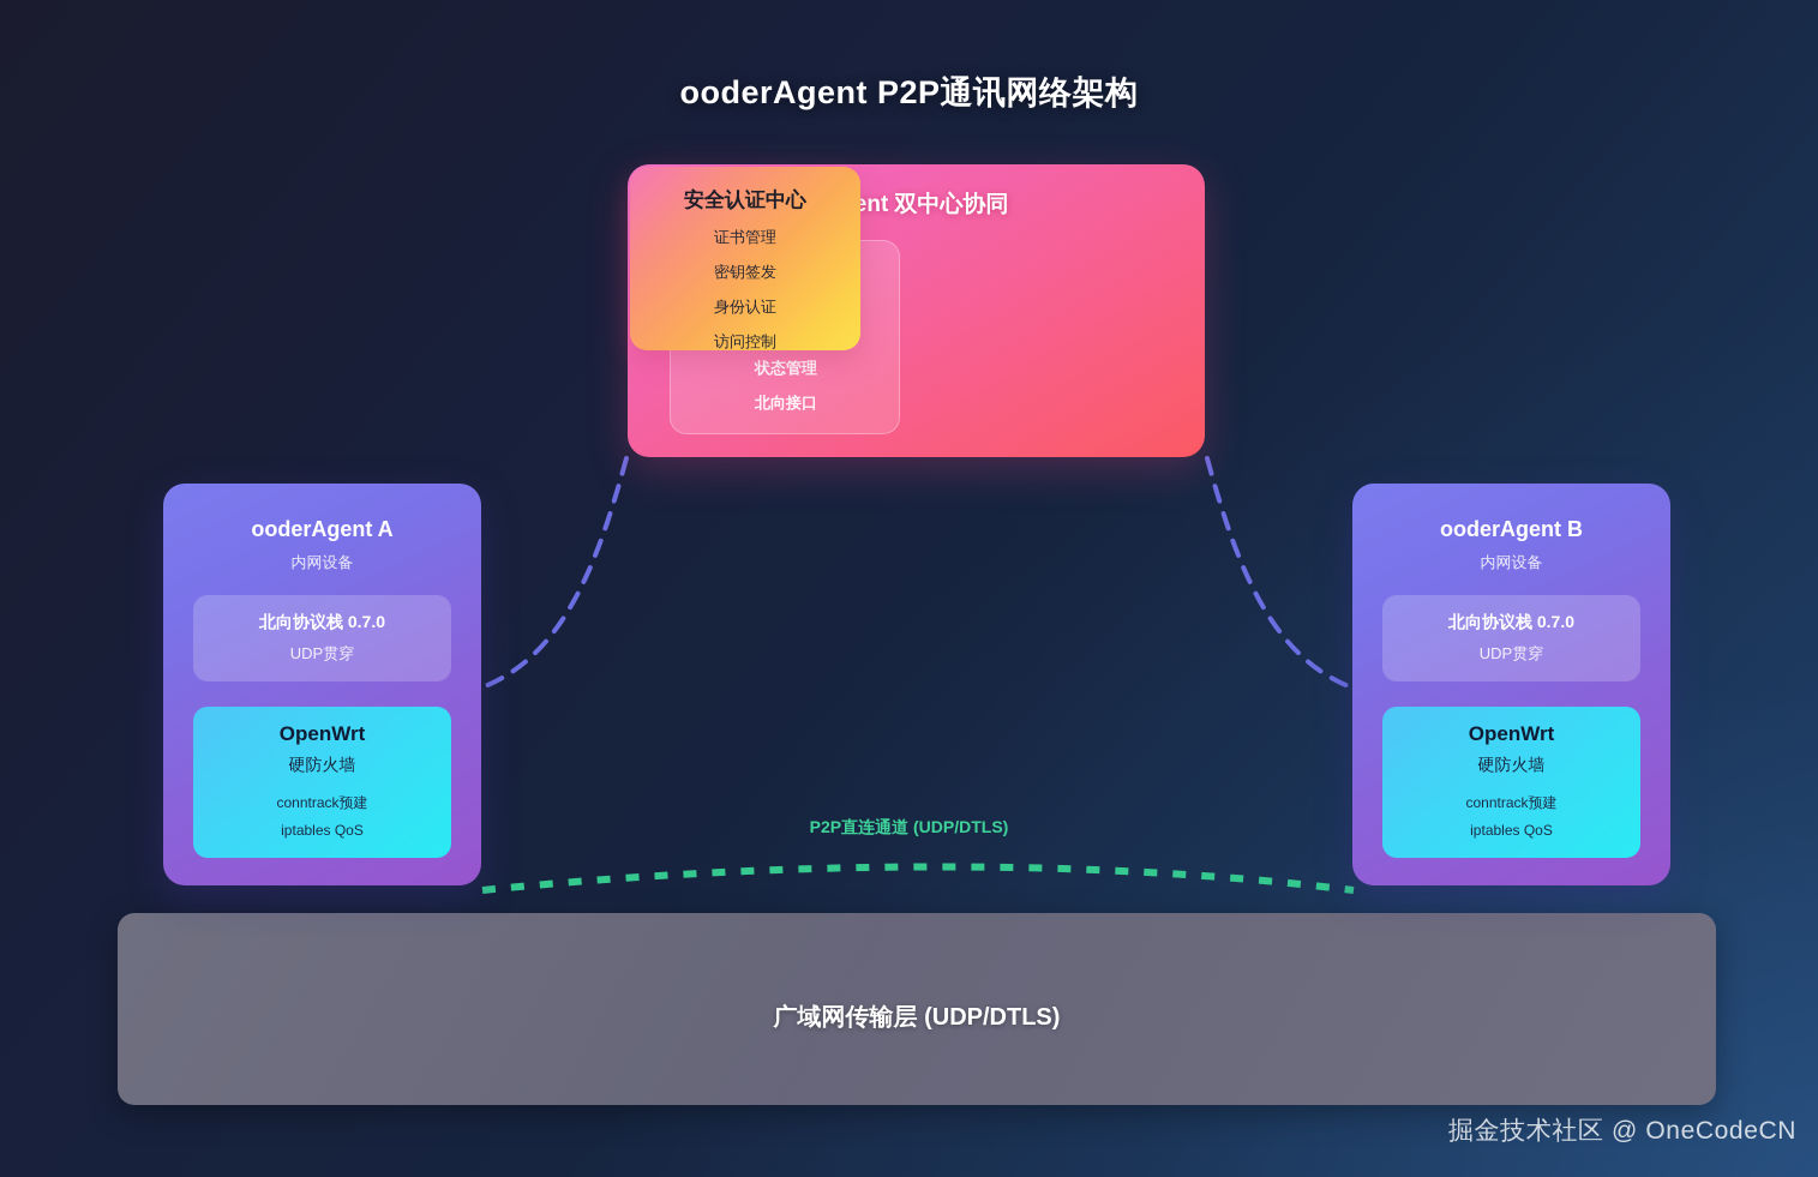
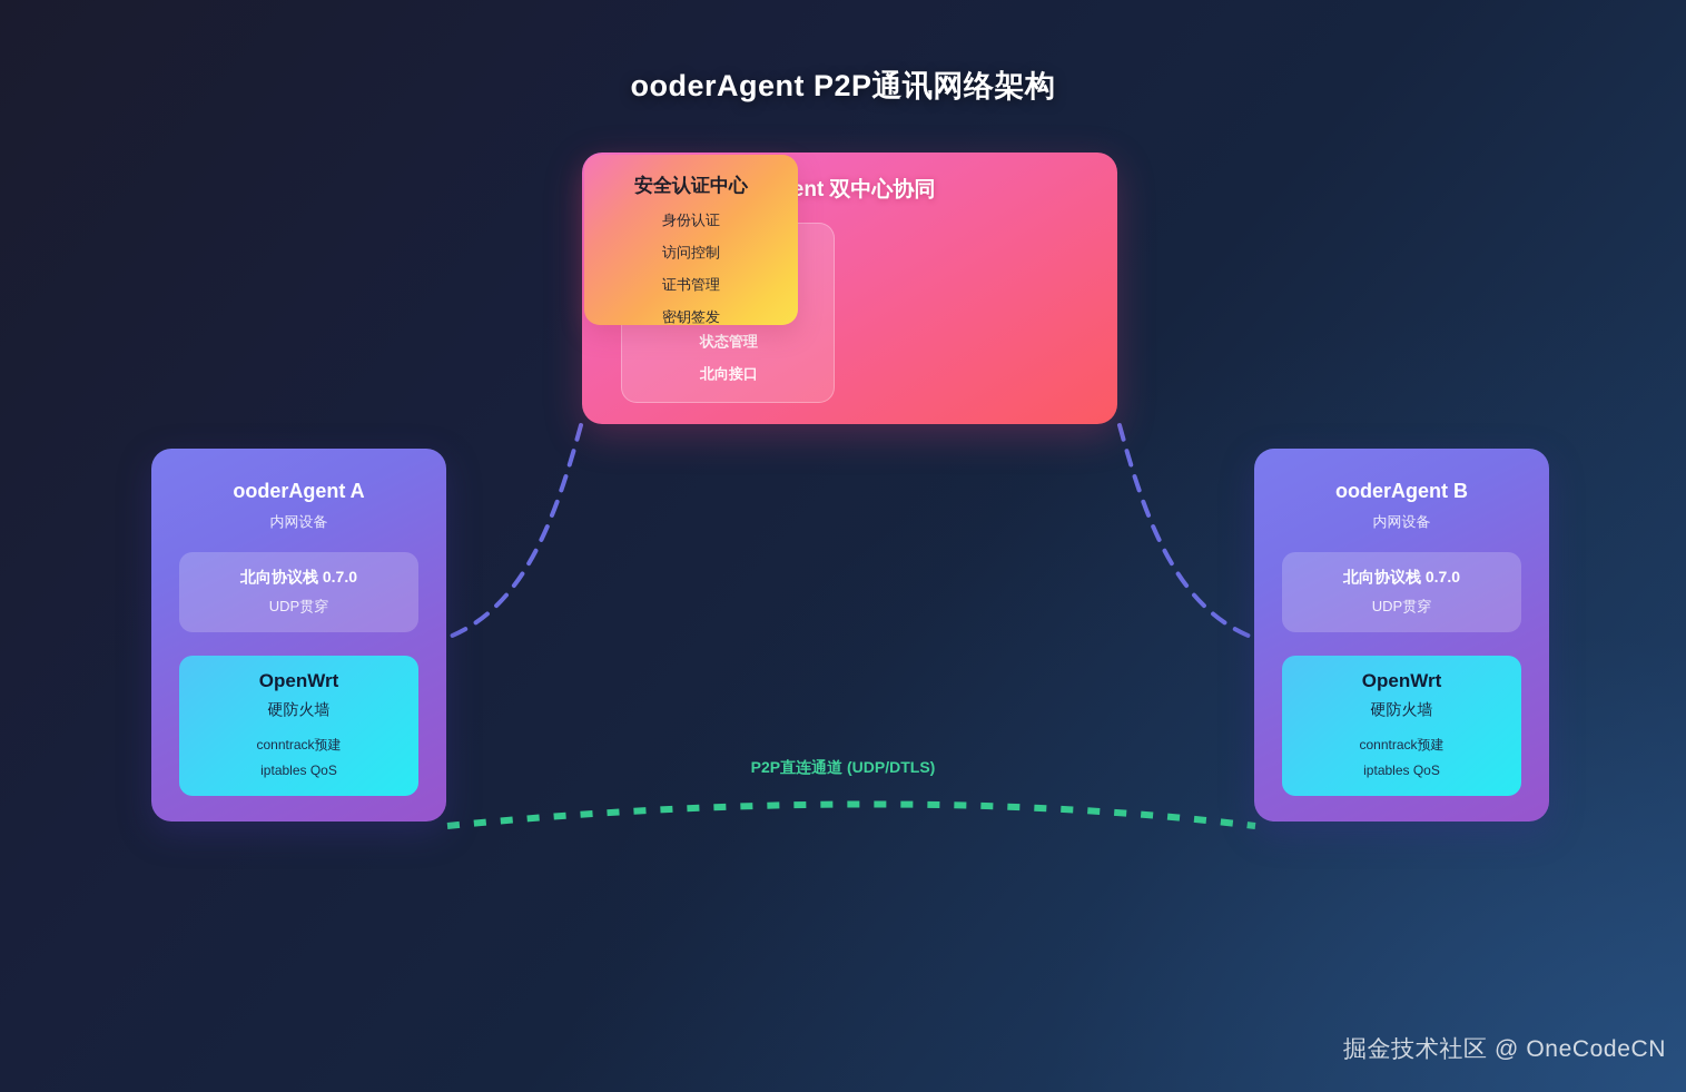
  ooderAgent P2P通讯网络架构
  ent 双中心协同
  状态管理
  北向接口
  安全认证中心
- 证书管理
+ 身份认证
- 密钥签发
+ 访问控制
- 身份认证
+ 证书管理
- 访问控制
+ 密钥签发
  ooderAgent A
  内网设备
  北向协议栈 0.7.0
  UDP贯穿
  OpenWrt
  硬防火墙
  conntrack预建
  iptables QoS
  ooderAgent B
  内网设备
  北向协议栈 0.7.0
  UDP贯穿
  OpenWrt
  硬防火墙
  conntrack预建
  iptables QoS
  P2P直连通道 (UDP/DTLS)
- 广域网传输层 (UDP/DTLS)
  掘金技术社区 @ OneCodeCN
